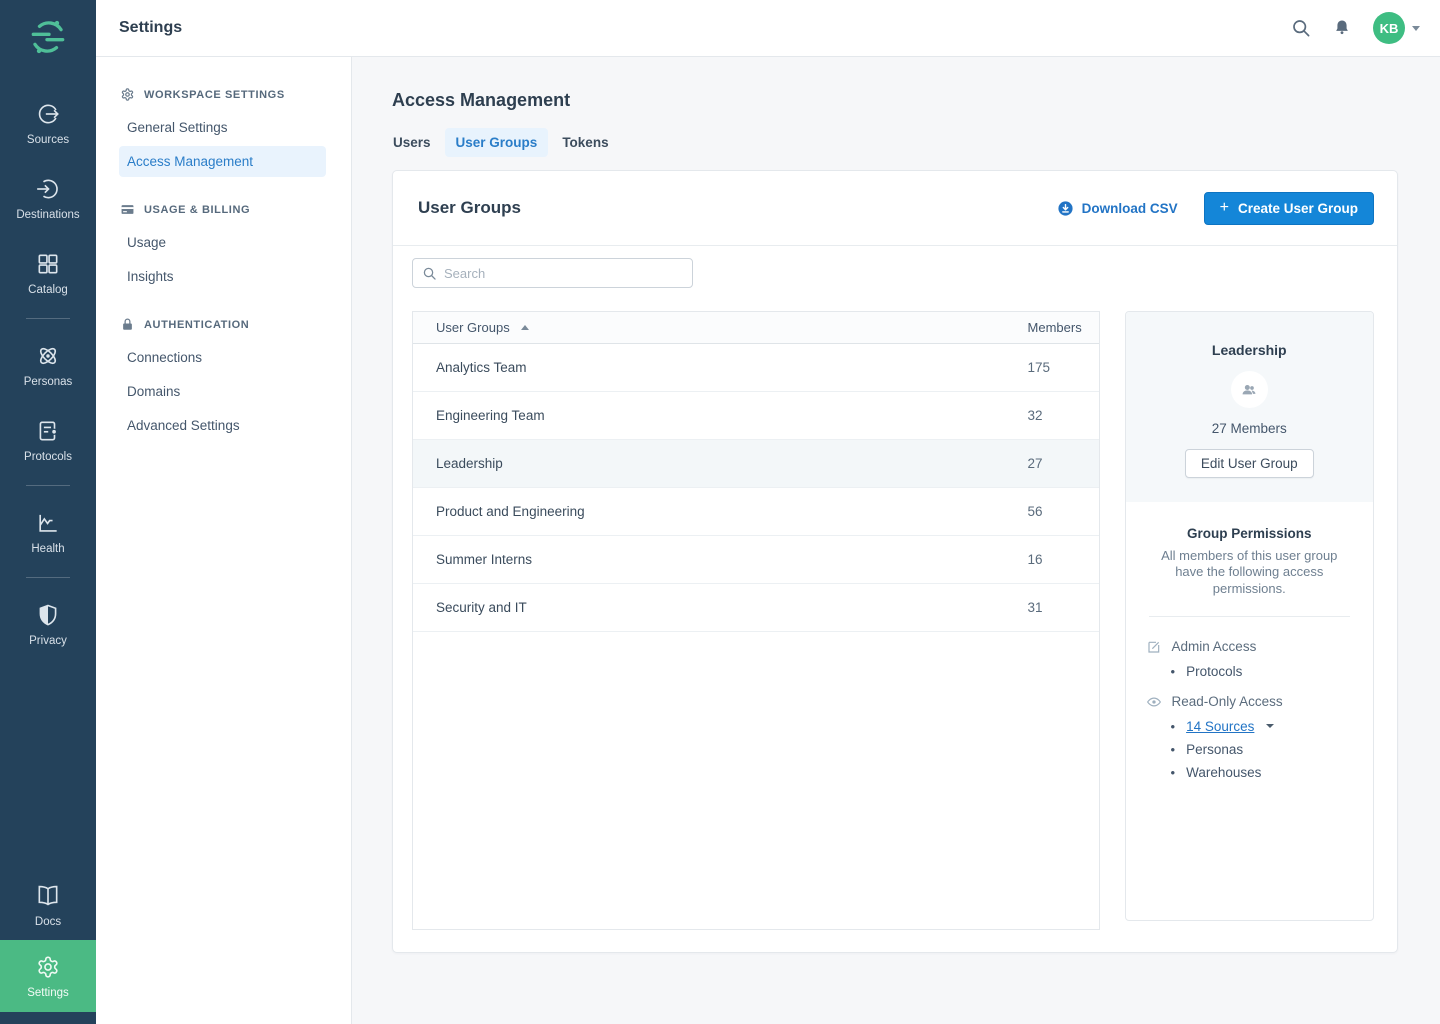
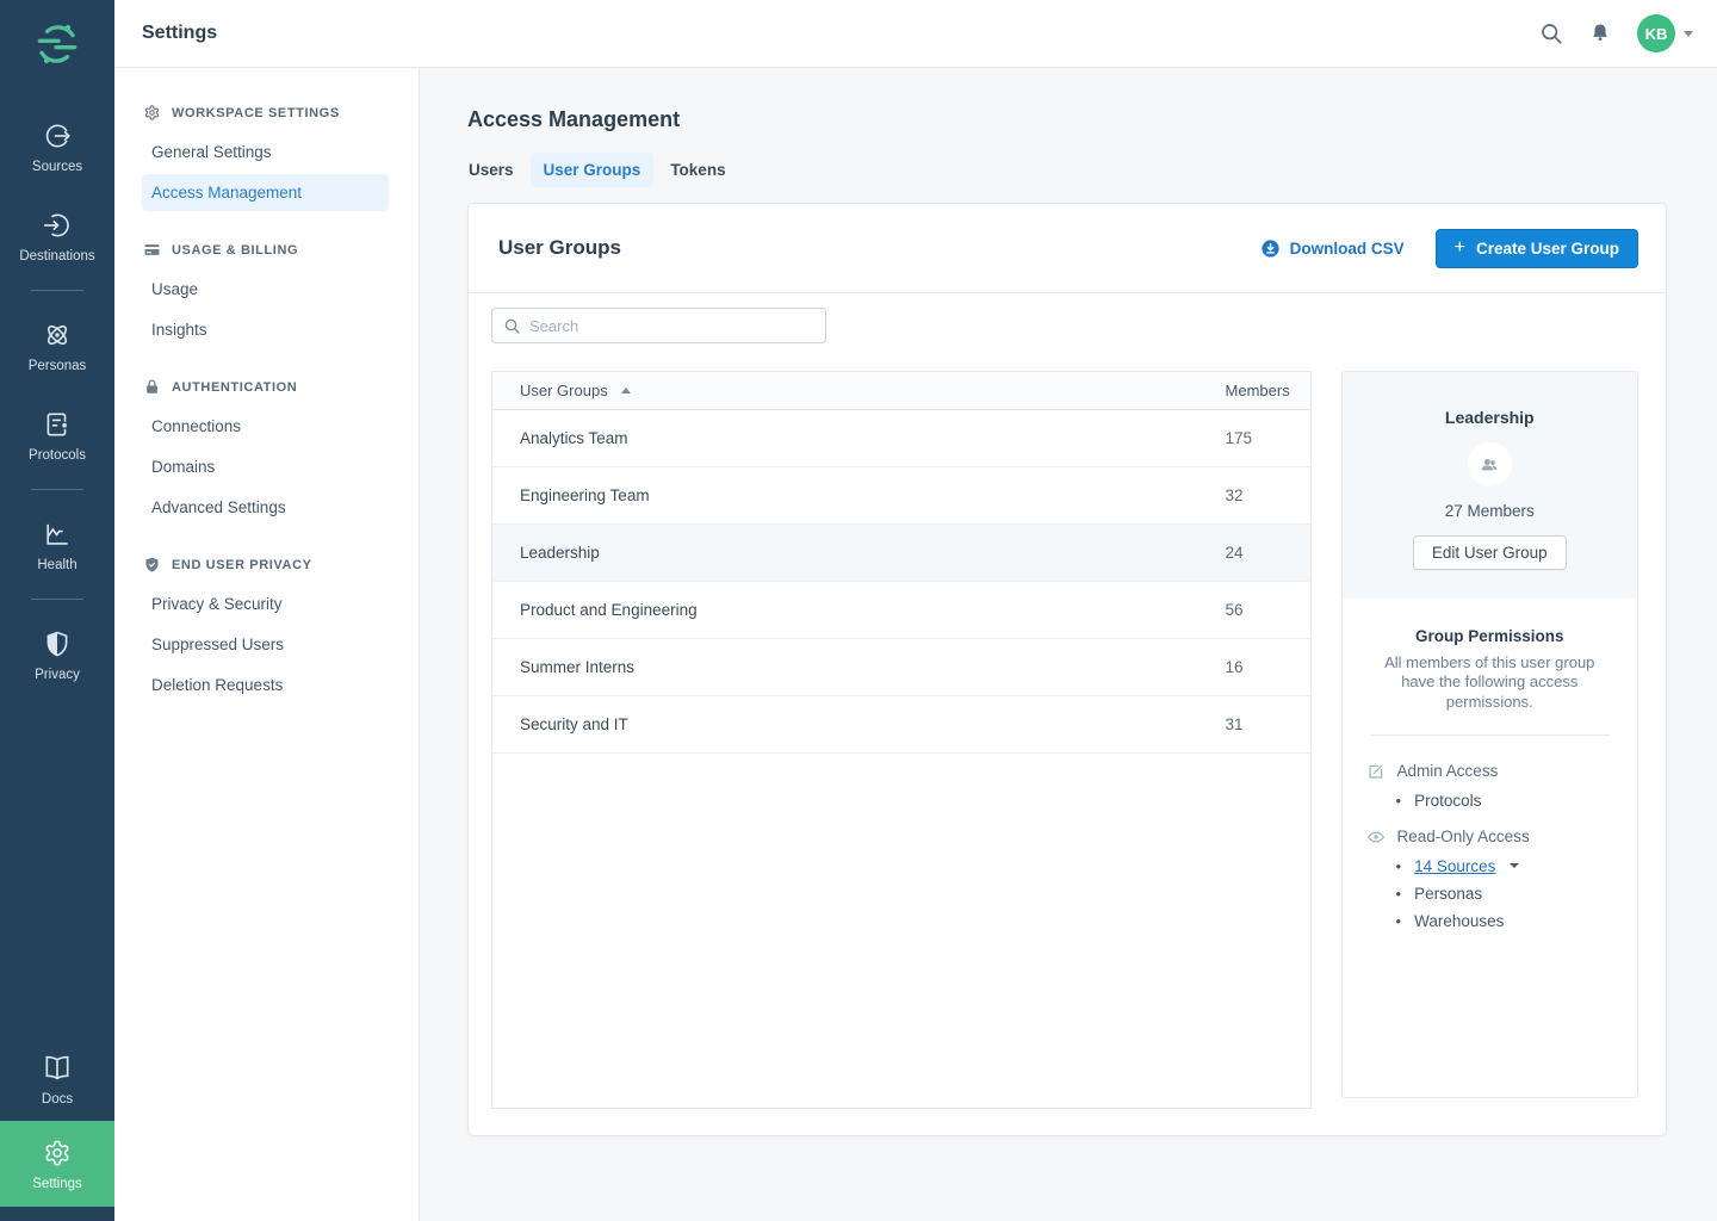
  Sources
  Destinations
- Catalog
  Personas
  Protocols
  Health
  Privacy
  Docs
  Settings
  Settings
  KB
  WORKSPACE SETTINGS
  General Settings
  Access Management
  USAGE & BILLING
  Usage
  Insights
  AUTHENTICATION
  Connections
  Domains
  Advanced Settings
+ END USER PRIVACY
+ Privacy & Security
+ Suppressed Users
+ Deletion Requests
  Access Management
  Users
  User Groups
  Tokens
  User Groups
  Download CSV
  +
  Create User Group
  Search
  User Groups
  Members
  Analytics Team
  175
  Engineering Team
  32
  Leadership
- 27
+ 24
  Product and Engineering
  56
  Summer Interns
  16
  Security and IT
  31
  Leadership
  27 Members
  Edit User Group
  Group Permissions
  All members of this user group have the following access permissions.
  Admin Access
  •
  Protocols
  Read-Only Access
  •
  14 Sources
  •
  Personas
  •
  Warehouses
